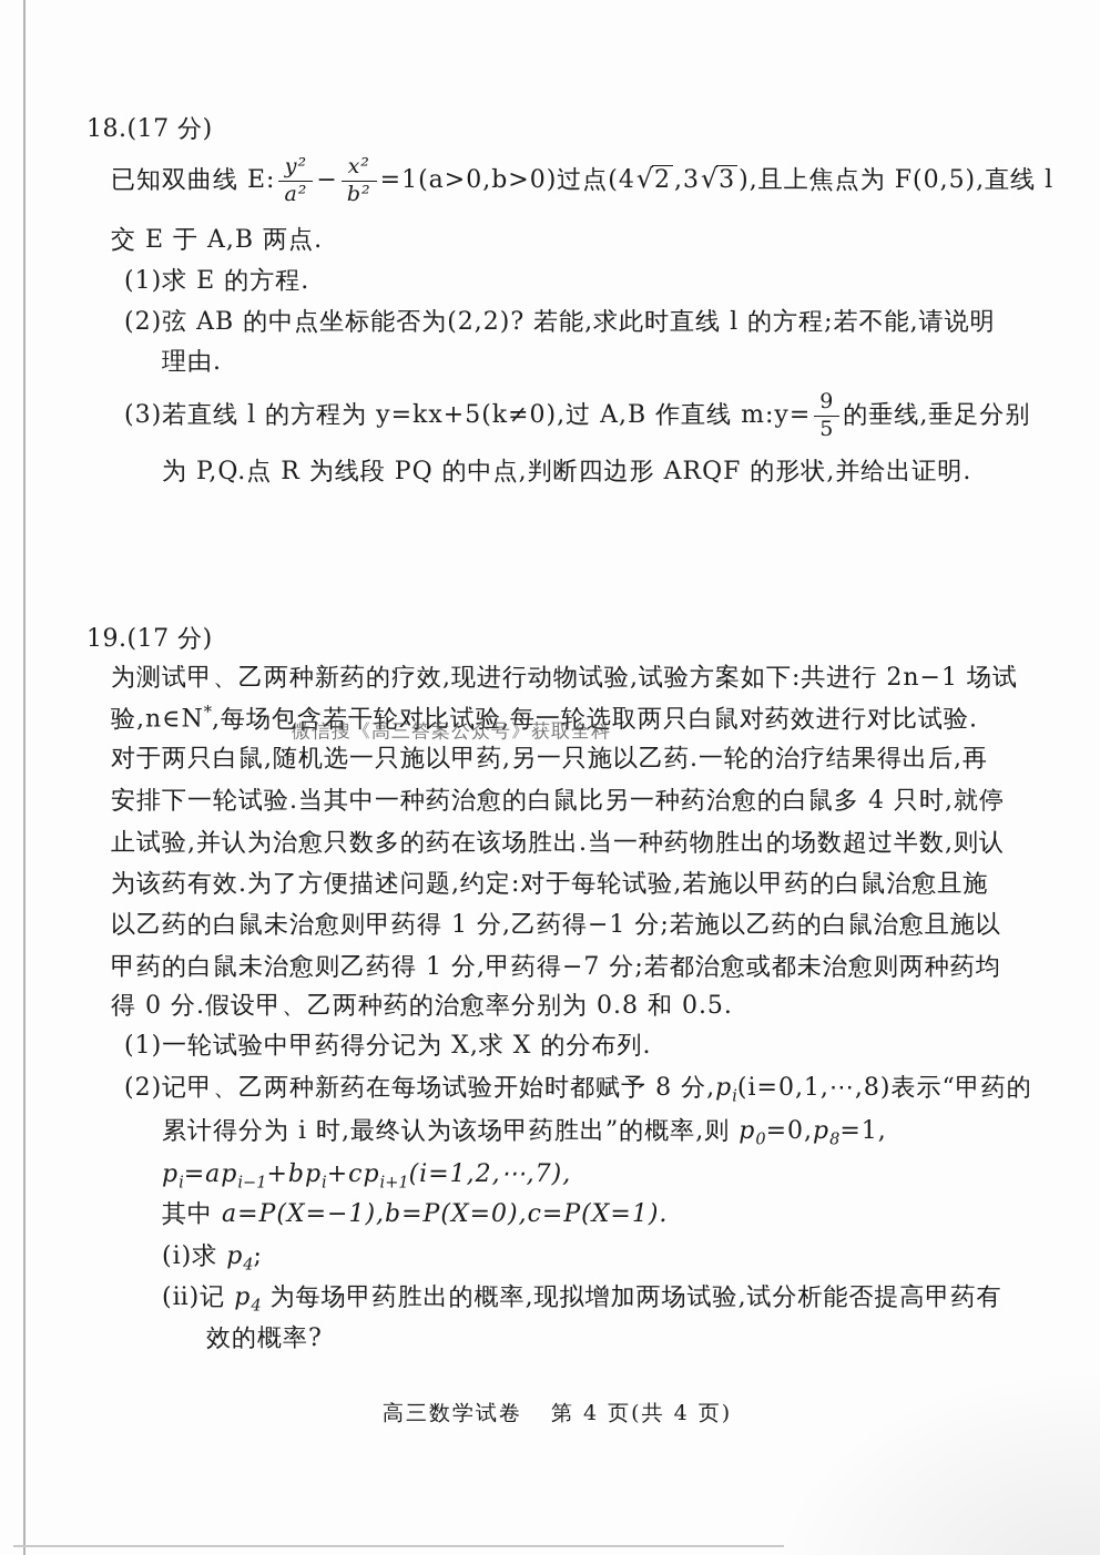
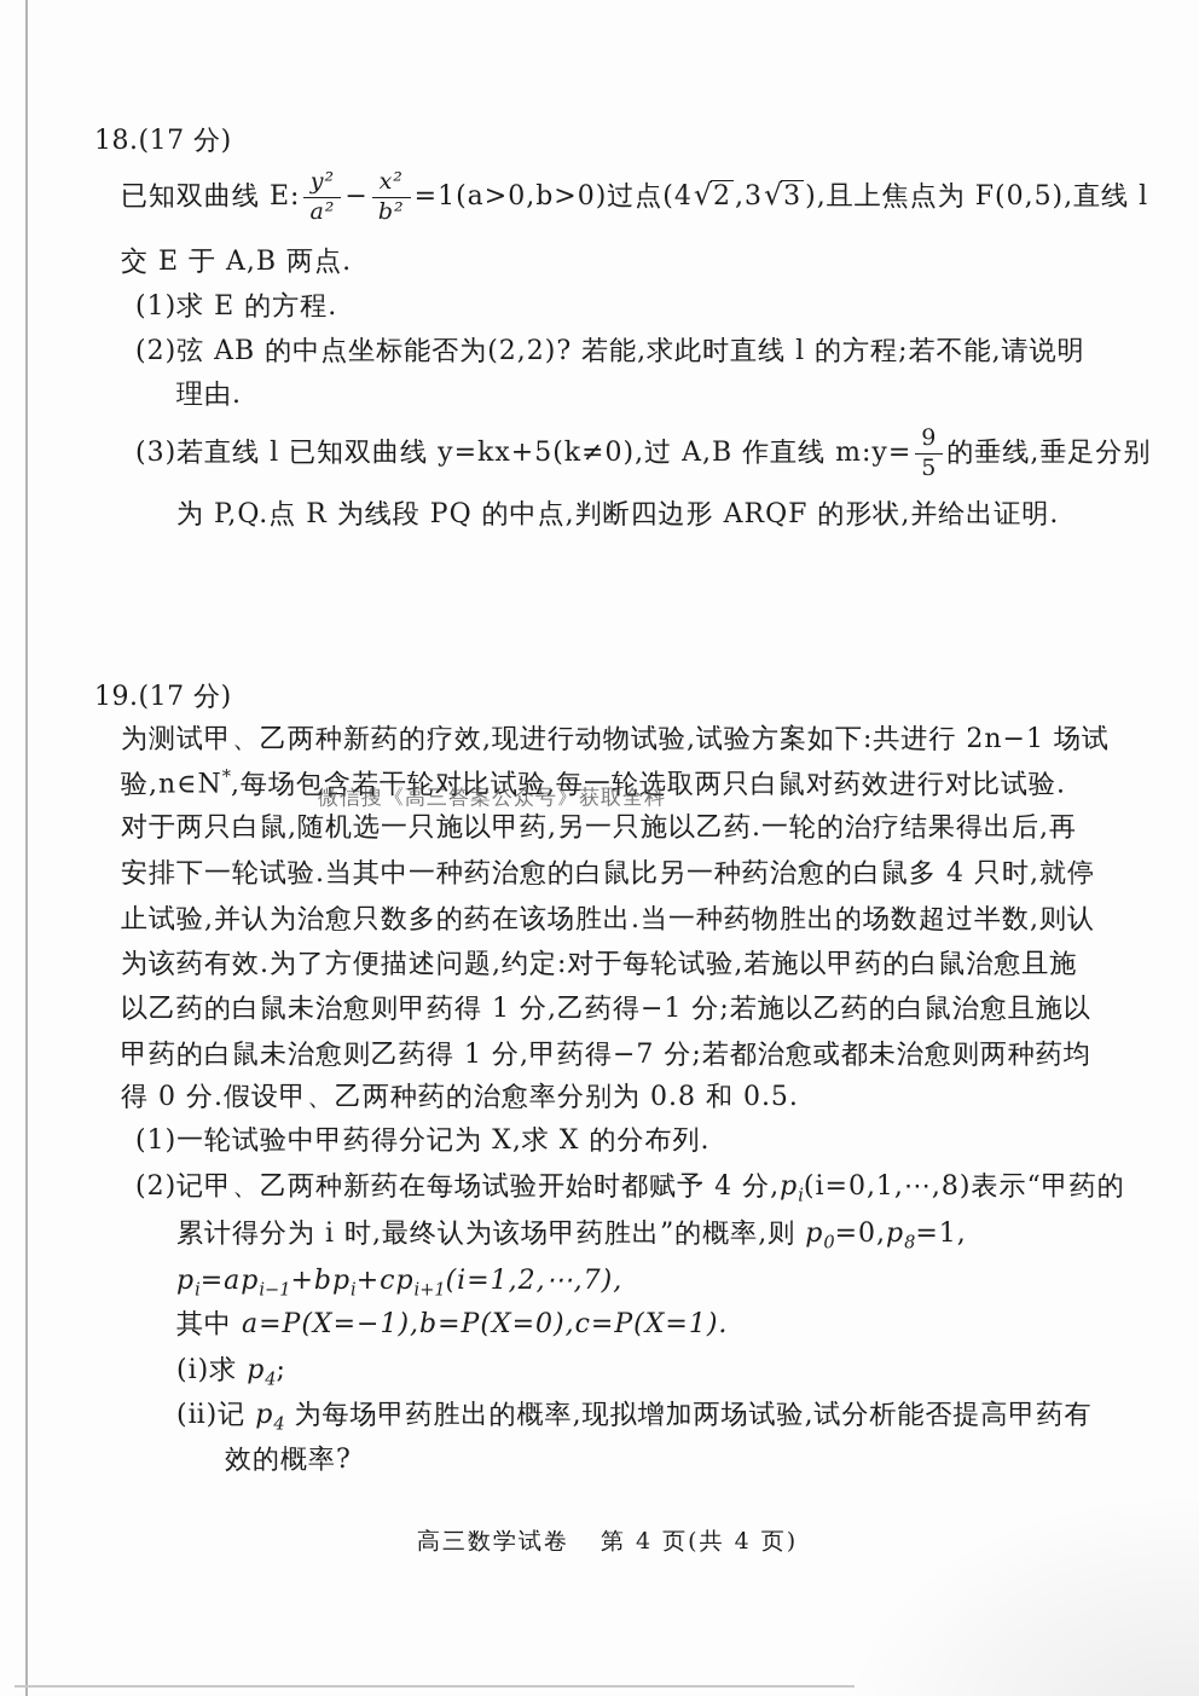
  18.(17 分)
  已知双曲线 E:
  y²
  a²
  −
  x²
  b²
  =1(a>0,b>0)过点(4
  √
  2
  ,3
  √
  3
  ),且上焦点为 F(0,5),直线 l
  交 E 于 A,B 两点.
  (1)求 E 的方程.
  (2)弦 AB 的中点坐标能否为(2,2)? 若能,求此时直线 l 的方程;若不能,请说明
  理由.
- (3)若直线 l 的方程为 y=kx+5(k≠0),过 A,B 作直线 m:y=
+ (3)若直线 l 已知双曲线 y=kx+5(k≠0),过 A,B 作直线 m:y=
  9
  5
  的垂线,垂足分别
  为 P,Q.点 R 为线段 PQ 的中点,判断四边形 ARQF 的形状,并给出证明.
  19.(17 分)
  为测试甲、乙两种新药的疗效,现进行动物试验,试验方案如下:共进行 2n−1 场试
  验,n∈N*,每场包含若干轮对比试验,每一轮选取两只白鼠对药效进行对比试验.
  对于两只白鼠,随机选一只施以甲药,另一只施以乙药.一轮的治疗结果得出后,再
  安排下一轮试验.当其中一种药治愈的白鼠比另一种药治愈的白鼠多 4 只时,就停
  止试验,并认为治愈只数多的药在该场胜出.当一种药物胜出的场数超过半数,则认
  为该药有效.为了方便描述问题,约定:对于每轮试验,若施以甲药的白鼠治愈且施
  以乙药的白鼠未治愈则甲药得 1 分,乙药得−1 分;若施以乙药的白鼠治愈且施以
  甲药的白鼠未治愈则乙药得 1 分,甲药得−7 分;若都治愈或都未治愈则两种药均
  得 0 分.假设甲、乙两种药的治愈率分别为 0.8 和 0.5.
  (1)一轮试验中甲药得分记为 X,求 X 的分布列.
- (2)记甲、乙两种新药在每场试验开始时都赋予 8 分,pi(i=0,1,⋯,8)表示“甲药的
+ (2)记甲、乙两种新药在每场试验开始时都赋予 4 分,pi(i=0,1,⋯,8)表示“甲药的
  累计得分为 i 时,最终认为该场甲药胜出”的概率,则 p0=0,p8=1,
  pi=api−1+bpi+cpi+1(i=1,2,⋯,7),
  其中 a=P(X=−1),b=P(X=0),c=P(X=1).
  (ⅰ)求 p4;
  (ⅱ)记 p4 为每场甲药胜出的概率,现拟增加两场试验,试分析能否提高甲药有
  效的概率?
  微信搜《高三答案公众号》获取全科
  高三数学试卷 第 4 页(共 4 页)
